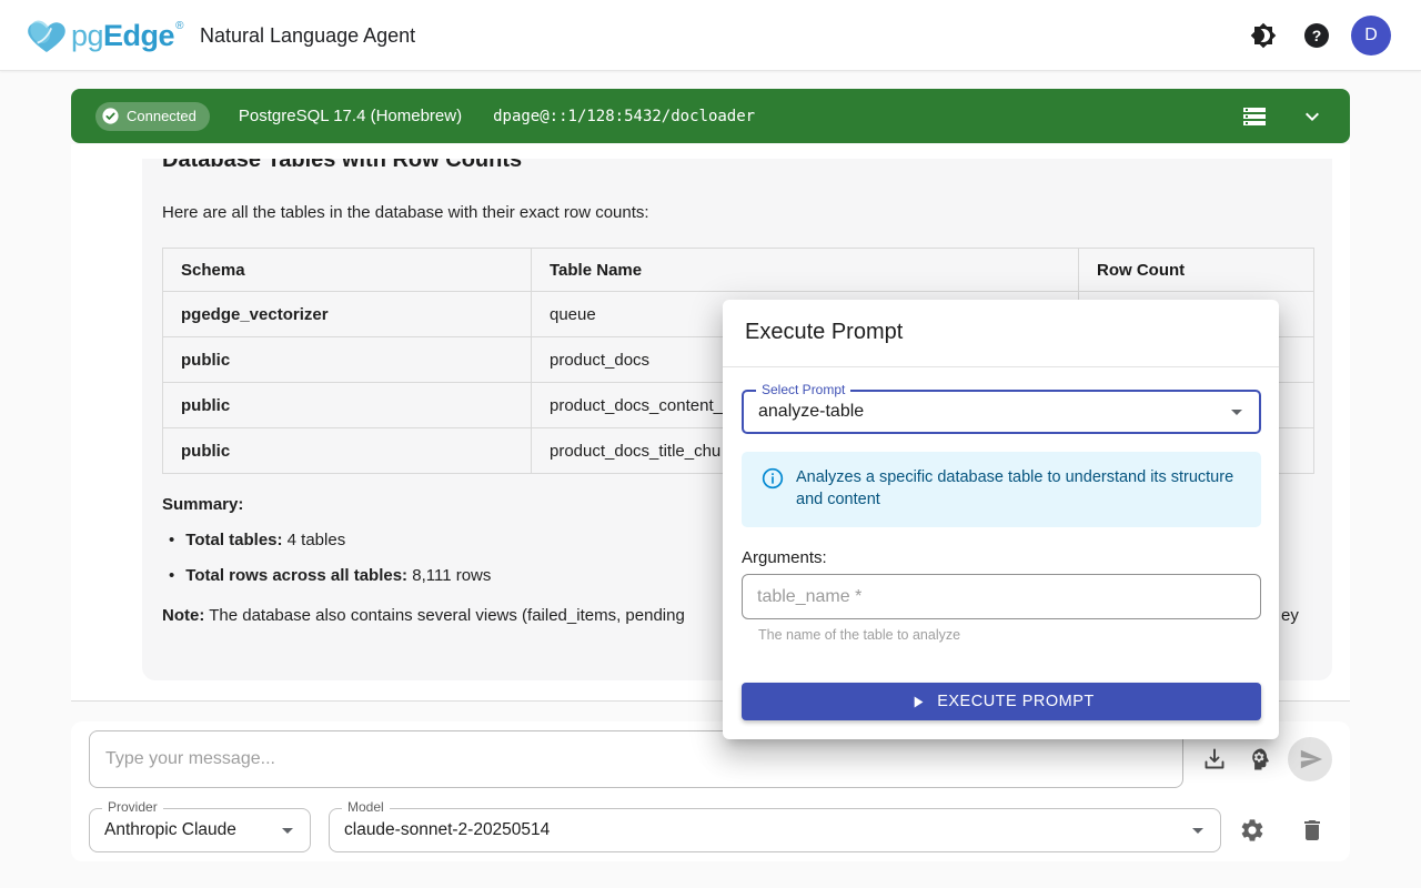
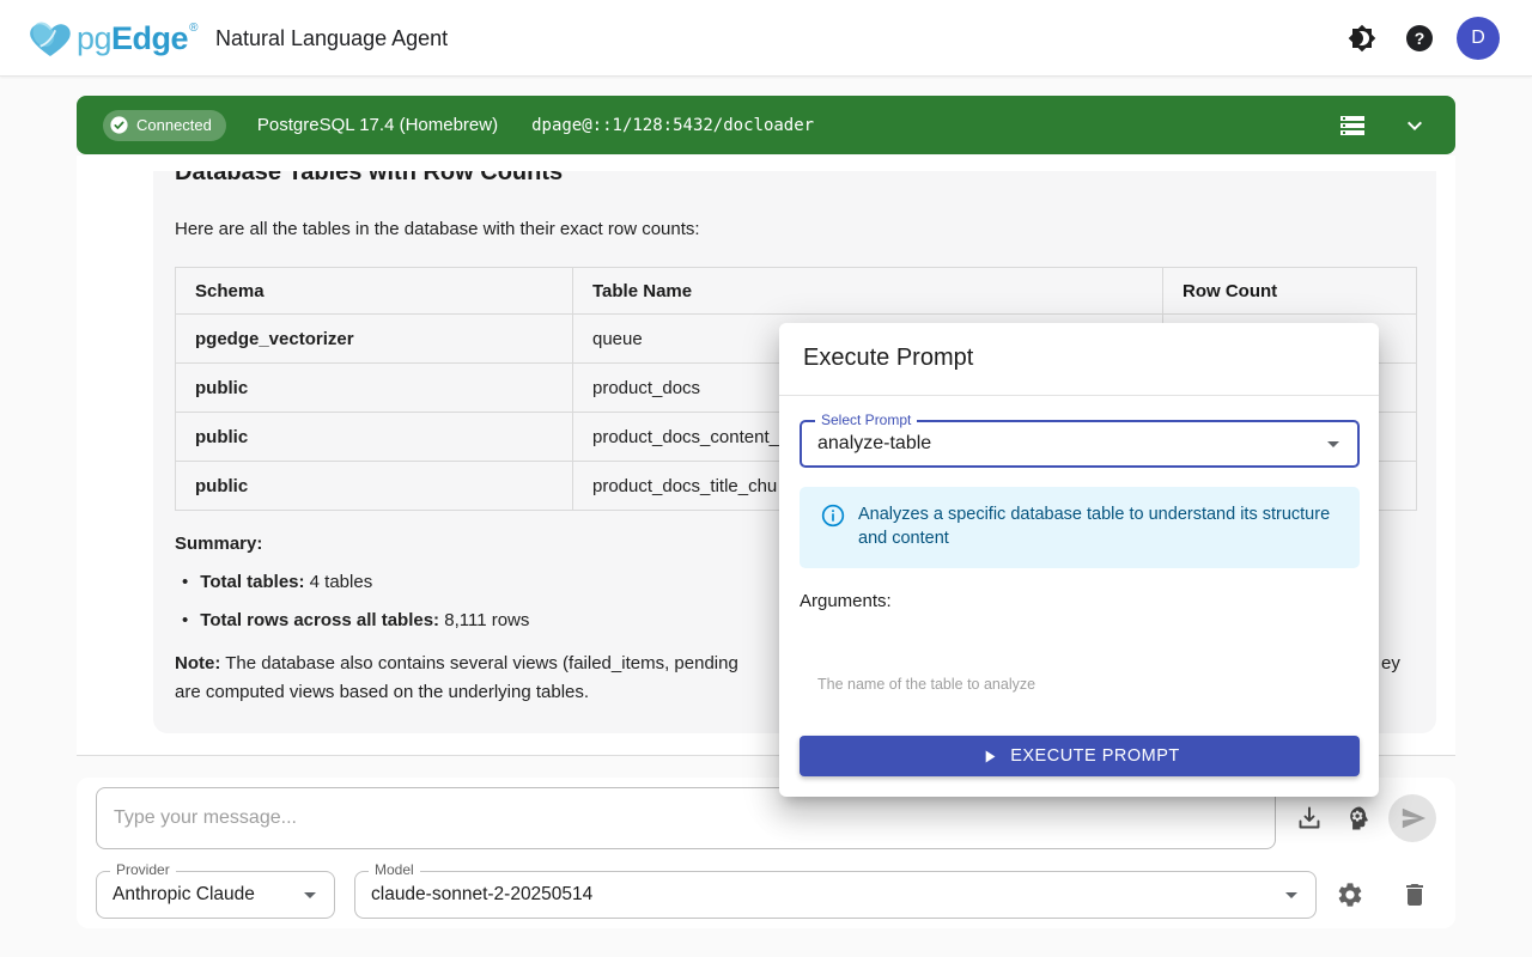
  pg
  Edge
  ®
  Natural Language Agent
  ?
  D
  Connected
  PostgreSQL 17.4 (Homebrew)
  dpage@::1/128:5432/docloader
  Database Tables with Row Counts
  Here are all the tables in the database with their exact row counts:
  Schema	Table Name	Row Count
  pgedge_vectorizer	queue
  public	product_docs
  public	product_docs_content_
  public	product_docs_title_chu
  Summary:
  • Total tables: 4 tables
  • Total rows across all tables: 8,111 rows
  Note: The database also contains several views (failed_items, pending
  ey
+ are computed views based on the underlying tables.
  Execute Prompt
  Select Prompt
  analyze-table
  Analyzes a specific database table to understand its structure
  and content
  Arguments:
- table_name *
  The name of the table to analyze
  EXECUTE PROMPT
  Type your message...
  Provider
  Anthropic Claude
  Model
  claude-sonnet-2-20250514
